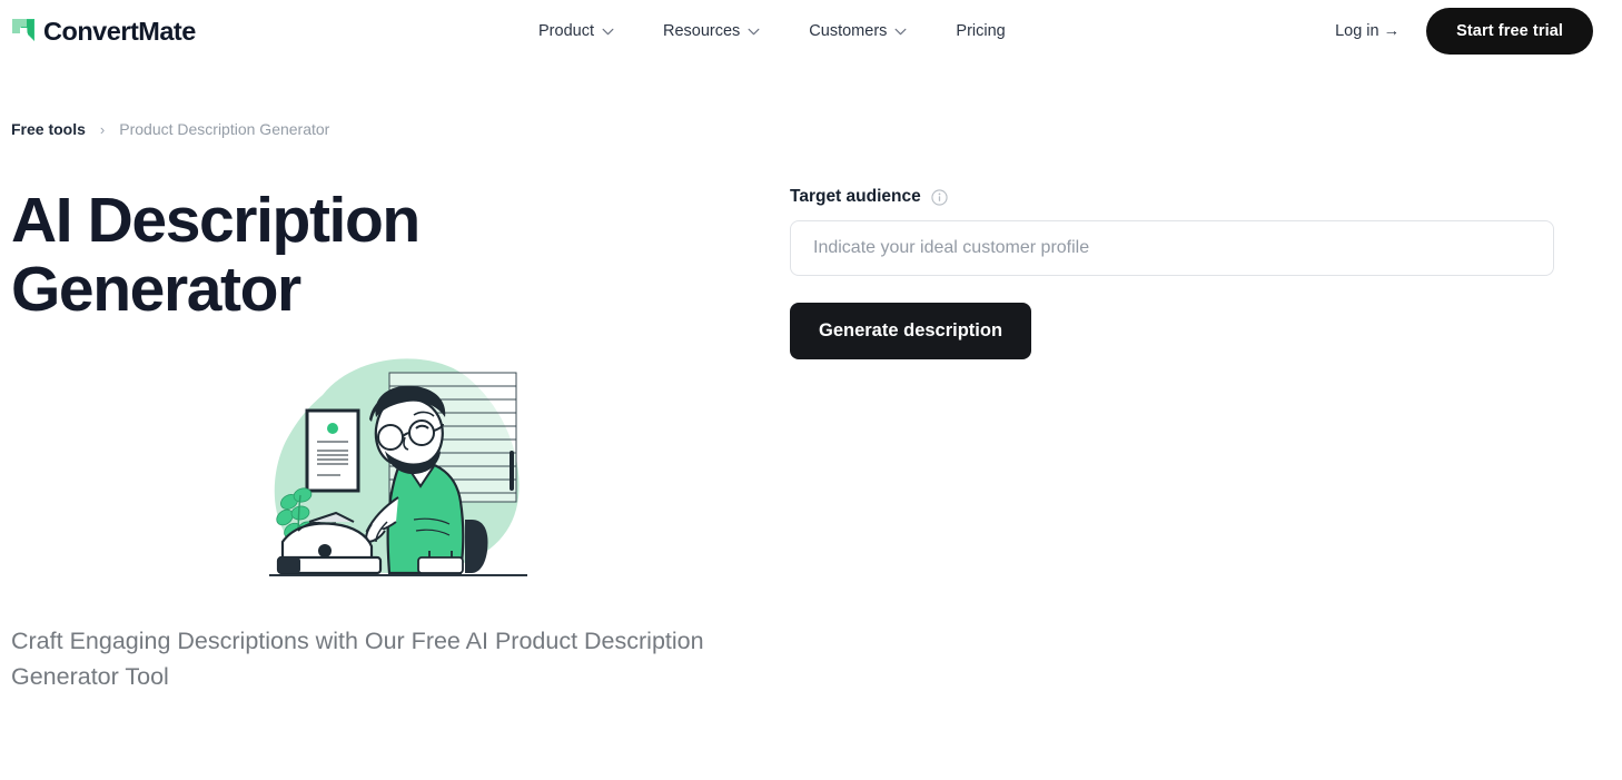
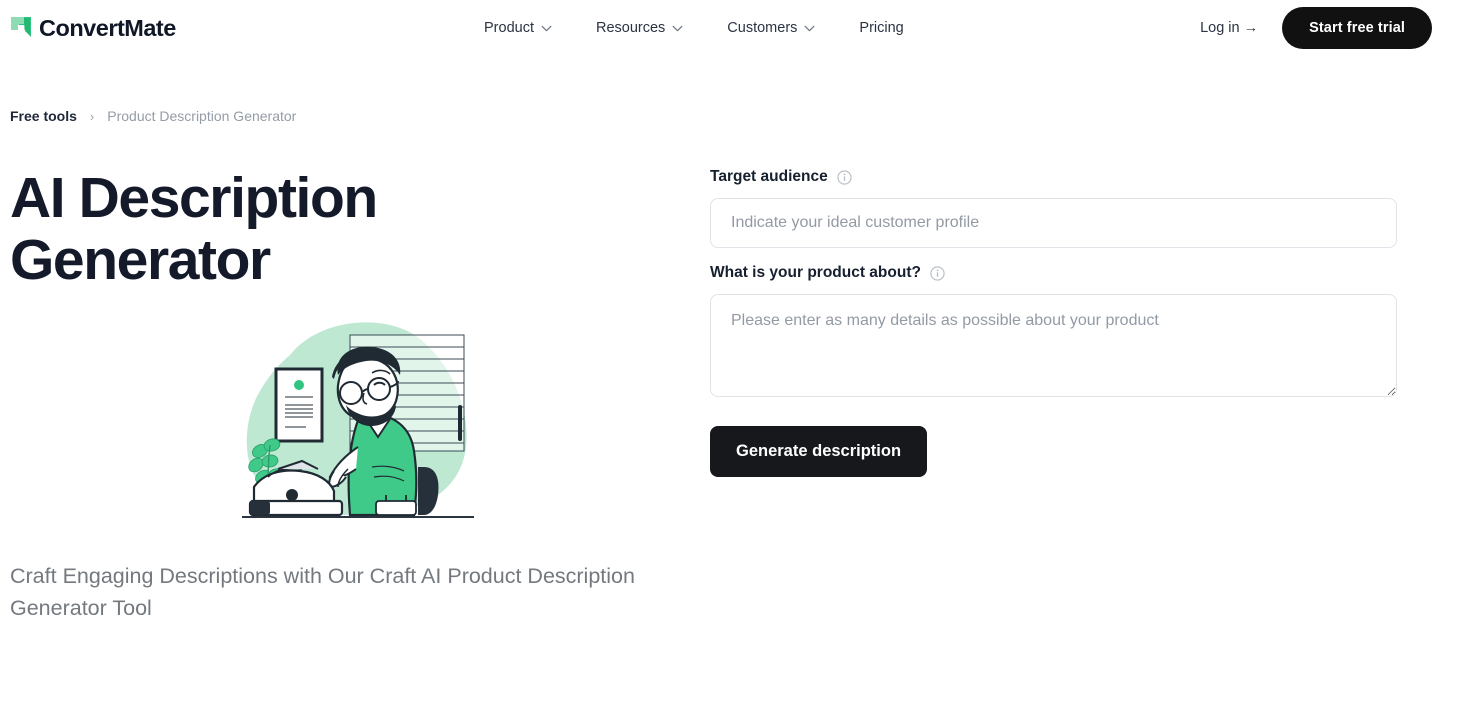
  ConvertMate
  Product
  Resources
  Customers
  Pricing
  Log in →
  Start free trial
  Free tools
  ›
  Product Description Generator
  AI Description Generator
- Craft Engaging Descriptions with Our Free AI Product Description Generator Tool
+ Craft Engaging Descriptions with Our Craft AI Product Description Generator Tool
  Target audience
  Indicate your ideal customer profile
+ What is your product about?
+ Please enter as many details as possible about your product
  Generate description
